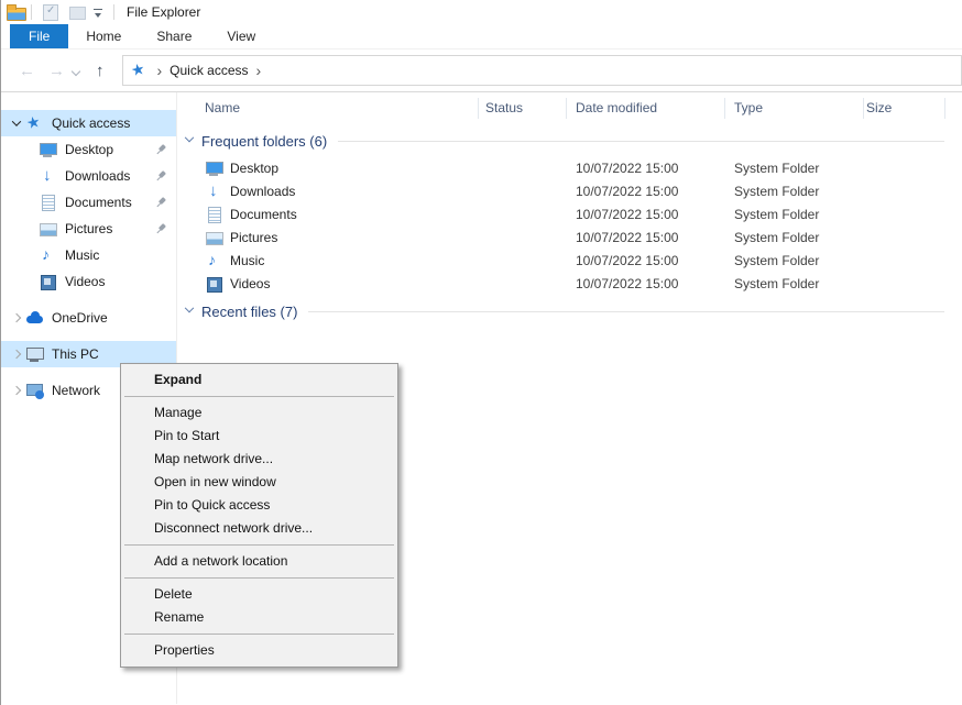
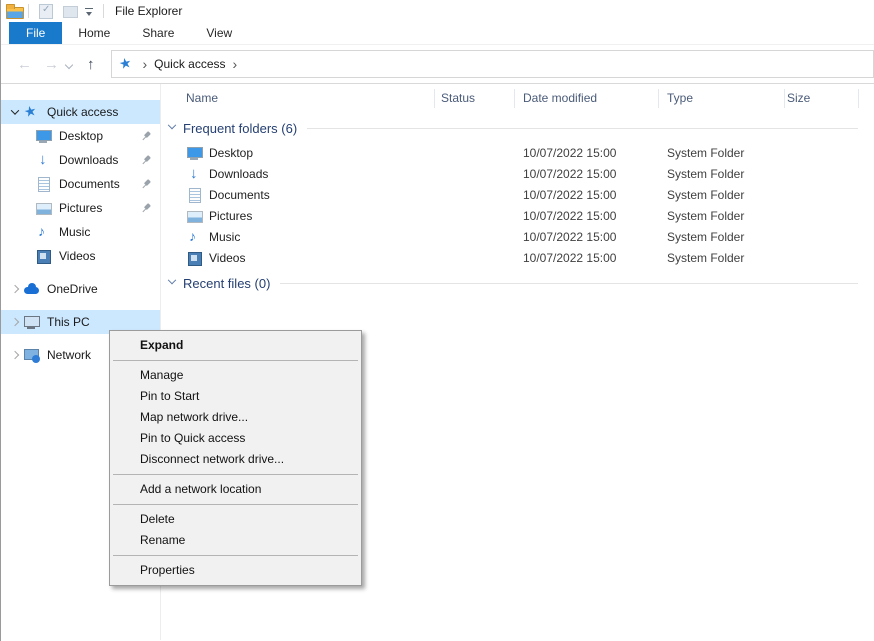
  File Explorer
  File
  Home
  Share
  View
  ←
  →
  ↑
  ›
  Quick access
  ›
  Quick access
  Desktop
  Downloads
  Documents
  Pictures
  Music
  Videos
  OneDrive
  This PC
  Network
  Name
  Status
  Date modified
  Type
  Size
  Frequent folders (6)
  Desktop
  10/07/2022 15:00
  System Folder
  Downloads
  10/07/2022 15:00
  System Folder
  Documents
  10/07/2022 15:00
  System Folder
  Pictures
  10/07/2022 15:00
  System Folder
  Music
  10/07/2022 15:00
  System Folder
  Videos
  10/07/2022 15:00
  System Folder
- Recent files (7)
+ Recent files (0)
  Expand
  Manage
  Pin to Start
  Map network drive...
- Open in new window
  Pin to Quick access
  Disconnect network drive...
  Add a network location
  Delete
  Rename
  Properties
